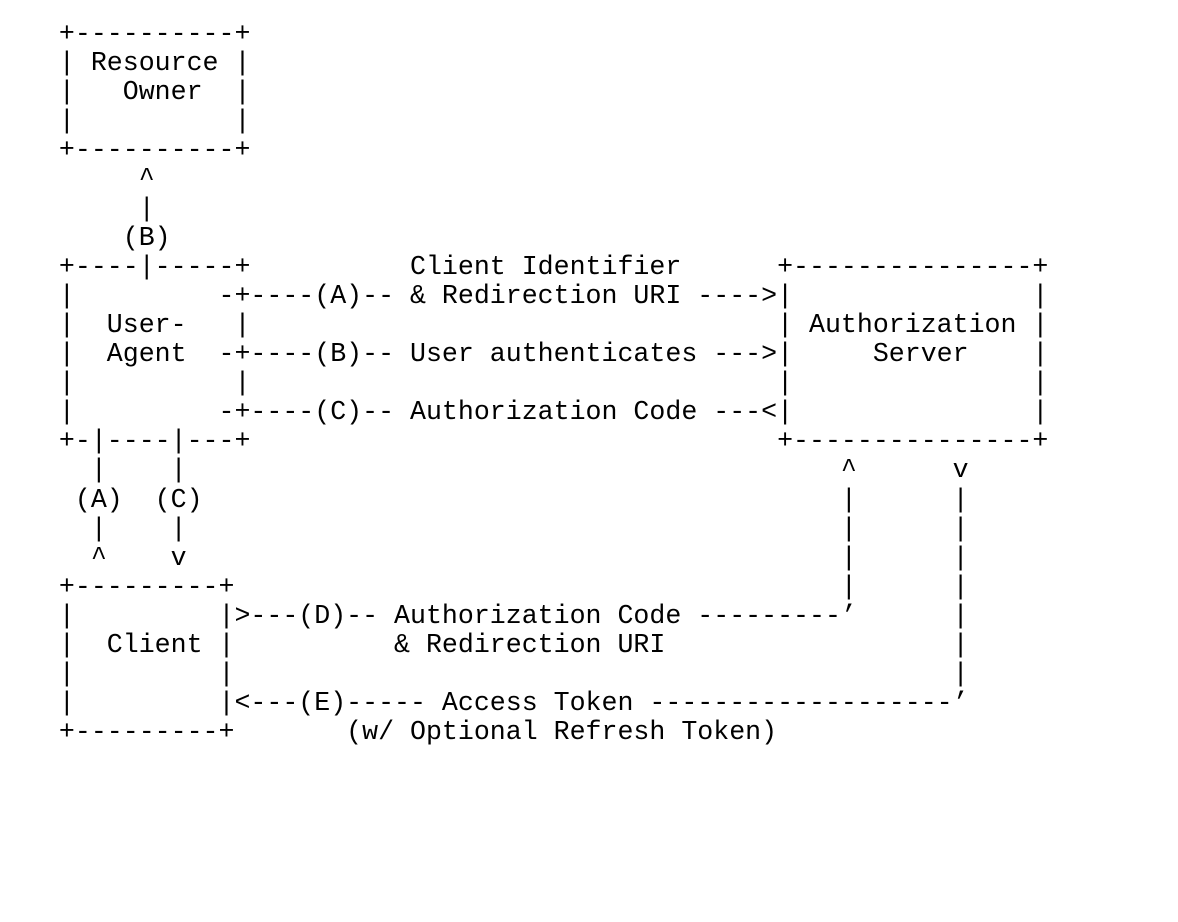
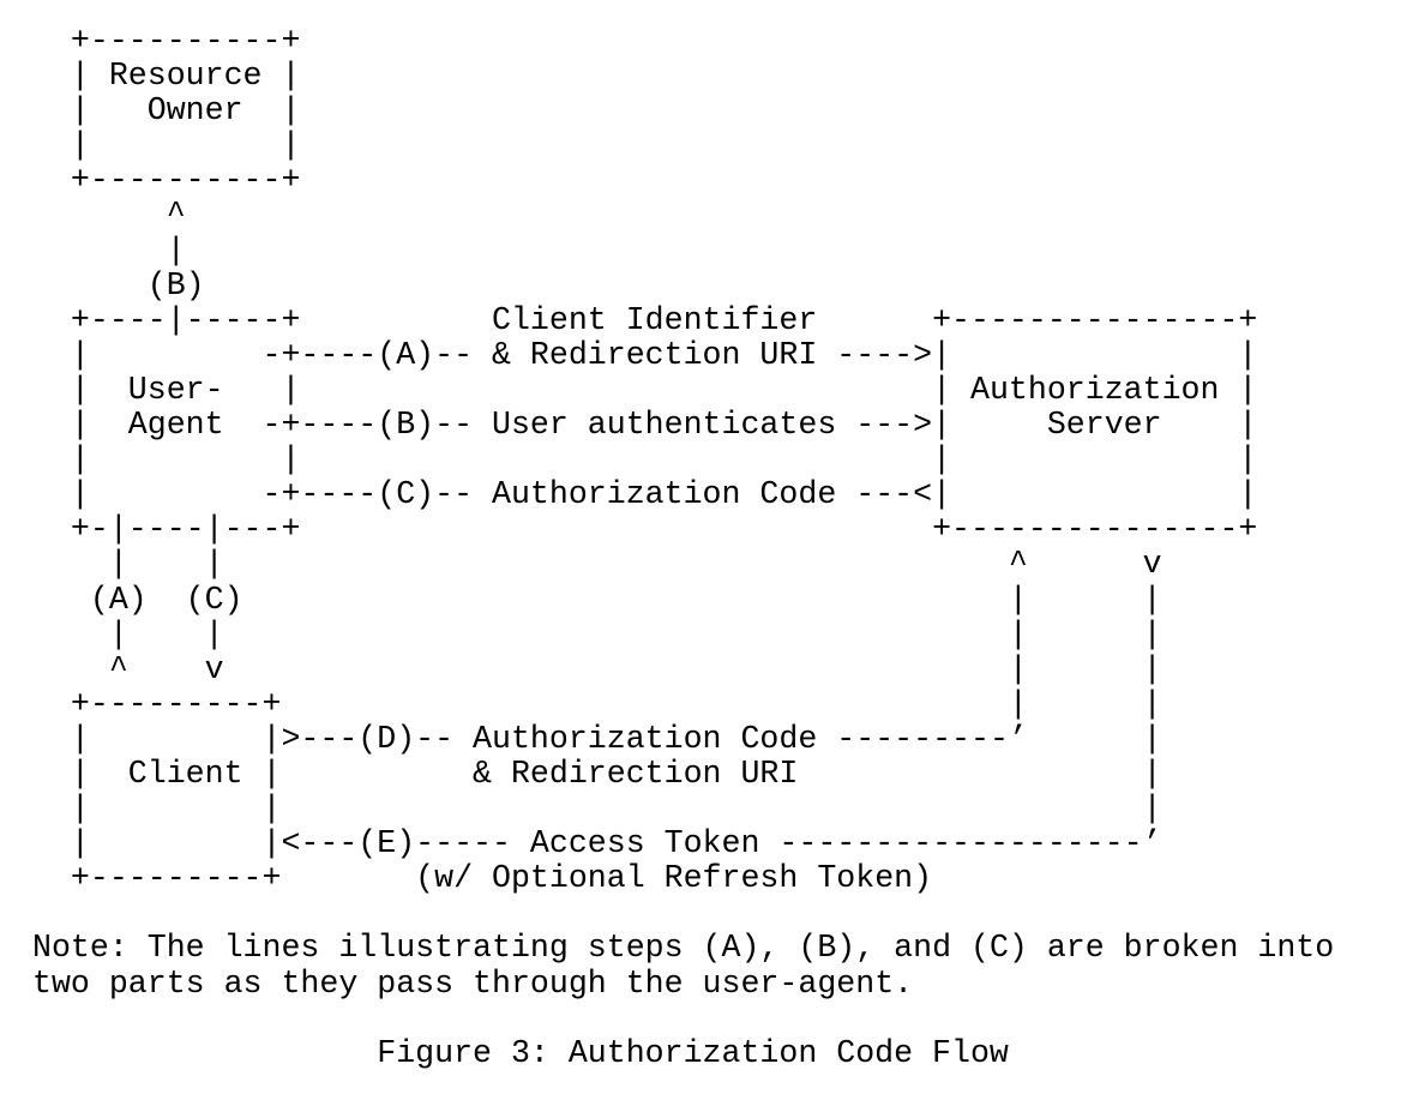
  +----------+
  | Resource |
  | Owner |
  | |
  +----------+
  ^
  |
  (B)
  +----|-----+ Client Identifier +---------------+
  | -+----(A)-- & Redirection URI ---->| |
  | User- | | Authorization |
  | Agent -+----(B)-- User authenticates --->| Server |
  | | | |
  | -+----(C)-- Authorization Code ---<| |
  +-|----|---+ +---------------+
  | | ^ v
  (A) (C) | |
  | | | |
  ^ v | |
  +---------+ | |
  | |>---(D)-- Authorization Code ---------’ |
  | Client | & Redirection URI |
  | | |
  | |<---(E)----- Access Token -------------------’
  +---------+ (w/ Optional Refresh Token)
+ Note: The lines illustrating steps (A), (B), and (C) are broken into
+ two parts as they pass through the user-agent.
+ Figure 3: Authorization Code Flow
